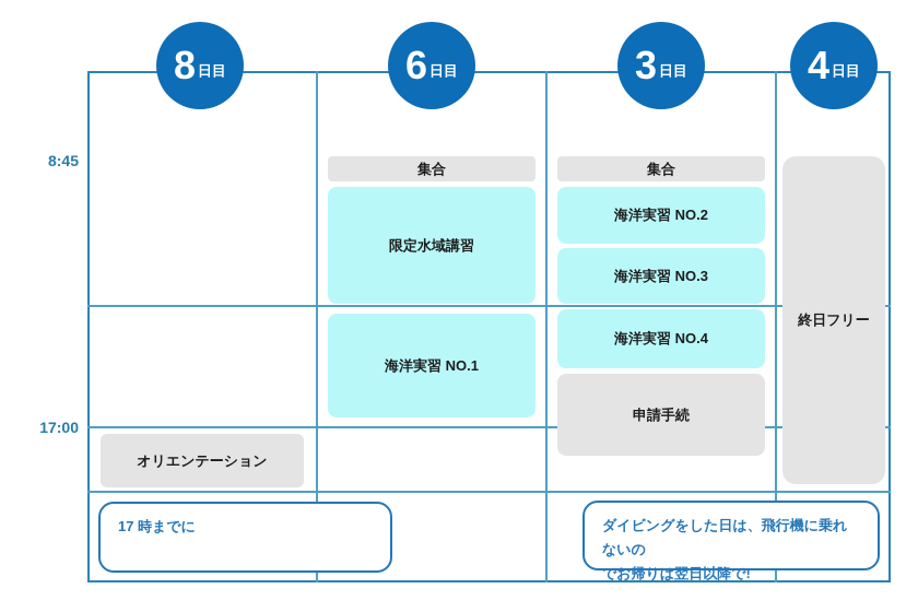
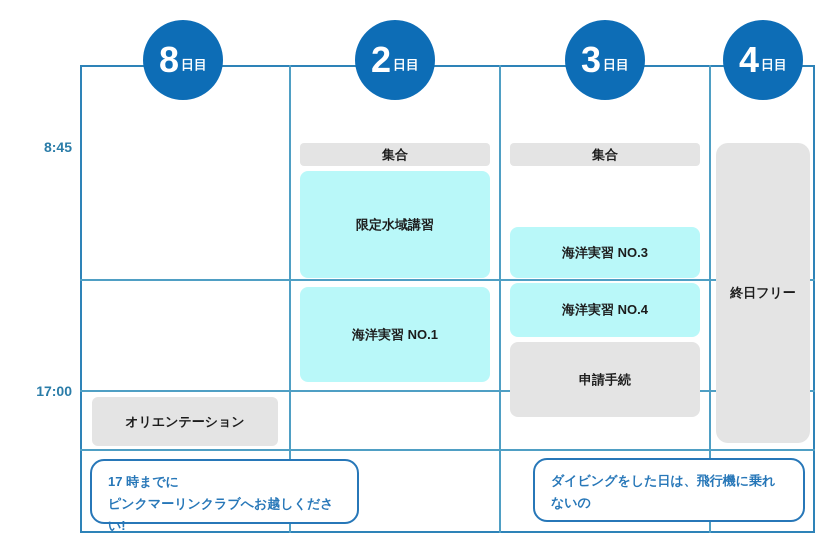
  8:45
  17:00
  8
  日目
- 6
+ 2
  日目
  3
  日目
  4
  日目
  オリエンテーション
  集合
  限定水域講習
  海洋実習 NO.1
  集合
- 海洋実習 NO.2
  海洋実習 NO.3
  海洋実習 NO.4
  申請手続
  終日フリー
  17 時までに
+ ピンクマーリンクラブへお越しください!
  ダイビングをした日は、飛行機に乗れないの
- でお帰りは翌日以降で!
